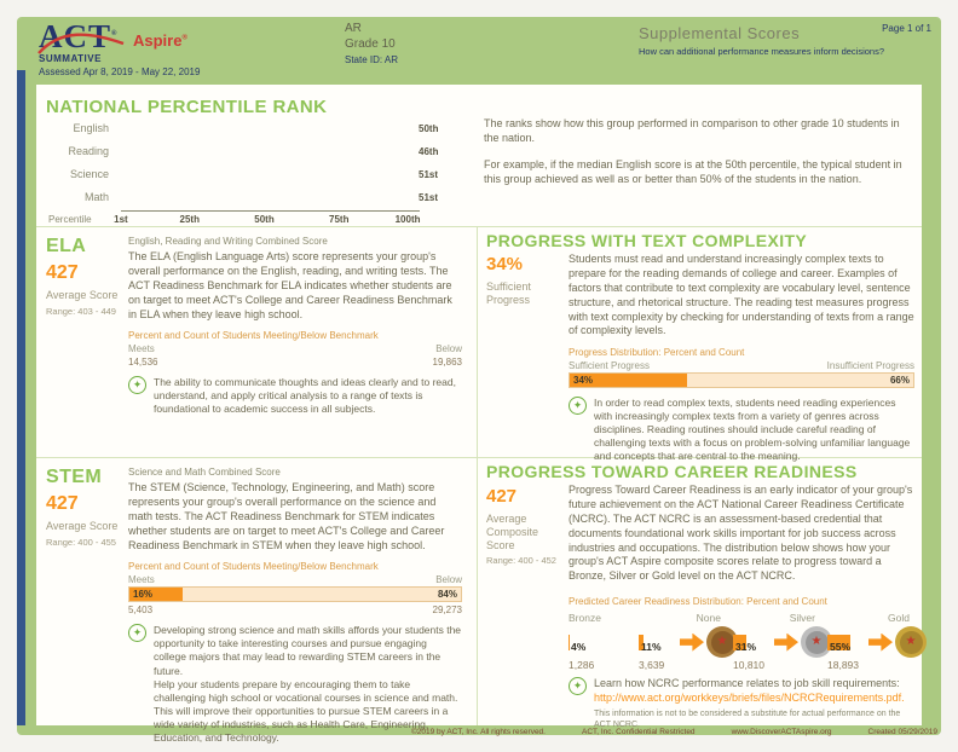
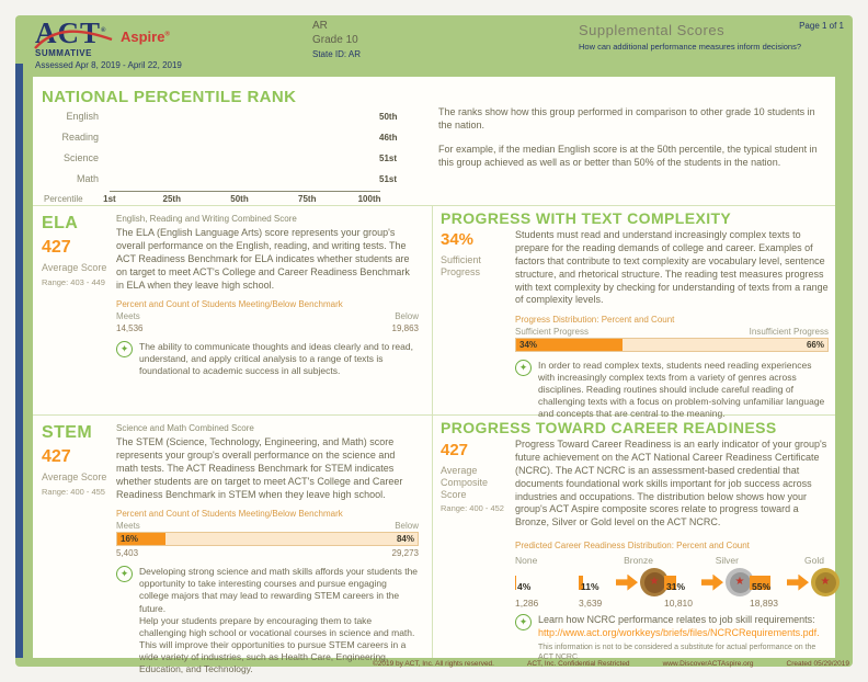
  Aspire
  SUMMATIVE
- Assessed Apr 8, 2019 - May 22, 2019
+ Assessed Apr 8, 2019 - April 22, 2019
  AR
  Grade 10
  State ID: AR
  Supplemental Scores
  How can additional performance measures inform decisions?
  Page 1 of 1
  NATIONAL PERCENTILE RANK
  English
  50th
  Reading
  46th
  Science
  51st
  Math
  51st
  Percentile
  1st
  25th
  50th
  75th
  100th
  The ranks show how this group performed in comparison to other grade 10 students in the nation.
  For example, if the median English score is at the 50th percentile, the typical student in this group achieved as well as or better than 50% of the students in the nation.
  ELA
  427
  Average Score
  Range: 403 - 449
  English, Reading and Writing Combined Score
  The ELA (English Language Arts) score represents your group's overall performance on the English, reading, and writing tests. The ACT Readiness Benchmark for ELA indicates whether students are on target to meet ACT's College and Career Readiness Benchmark in ELA when they leave high school.
  Percent and Count of Students Meeting/Below Benchmark
  Meets
  Below
  14,536
  19,863
  The ability to communicate thoughts and ideas clearly and to read, understand, and apply critical analysis to a range of texts is foundational to academic success in all subjects.
  PROGRESS WITH TEXT COMPLEXITY
  34%
  Sufficient Progress
  Students must read and understand increasingly complex texts to prepare for the reading demands of college and career. Examples of factors that contribute to text complexity are vocabulary level, sentence structure, and rhetorical structure. The reading test measures progress with text complexity by checking for understanding of texts from a range of complexity levels.
  Progress Distribution: Percent and Count
  Sufficient Progress
  Insufficient Progress
  34%
  66%
  In order to read complex texts, students need reading experiences with increasingly complex texts from a variety of genres across disciplines. Reading routines should include careful reading of challenging texts with a focus on problem-solving unfamiliar language and concepts that are central to the meaning.
  STEM
  427
  Average Score
  Range: 400 - 455
  Science and Math Combined Score
  The STEM (Science, Technology, Engineering, and Math) score represents your group's overall performance on the science and math tests. The ACT Readiness Benchmark for STEM indicates whether students are on target to meet ACT's College and Career Readiness Benchmark in STEM when they leave high school.
  Percent and Count of Students Meeting/Below Benchmark
  Meets
  Below
  16%
  84%
  5,403
  29,273
  Developing strong science and math skills affords your students the opportunity to take interesting courses and pursue engaging college majors that may lead to rewarding STEM careers in the future.
  Help your students prepare by encouraging them to take challenging high school or vocational courses in science and math. This will improve their opportunities to pursue STEM careers in a wide variety of industries, such as Health Care, Engineering, Education, and Technology.
  PROGRESS TOWARD CAREER READINESS
  427
  Average Composite Score
  Range: 400 - 452
  Progress Toward Career Readiness is an early indicator of your group's future achievement on the ACT National Career Readiness Certificate (NCRC). The ACT NCRC is an assessment-based credential that documents foundational work skills important for job success across industries and occupations. The distribution below shows how your group's ACT Aspire composite scores relate to progress toward a Bronze, Silver or Gold level on the ACT NCRC.
  Predicted Career Readiness Distribution: Percent and Count
- Bronze
+ None
  4%
  1,286
- None
+ Bronze
  11%
  ★
  3,639
  Silver
  31%
  ★
  10,810
  Gold
  55%
  ★
  18,893
  Learn how NCRC performance relates to job skill requirements:
  http://www.act.org/workkeys/briefs/files/NCRCRequirements.pdf.
